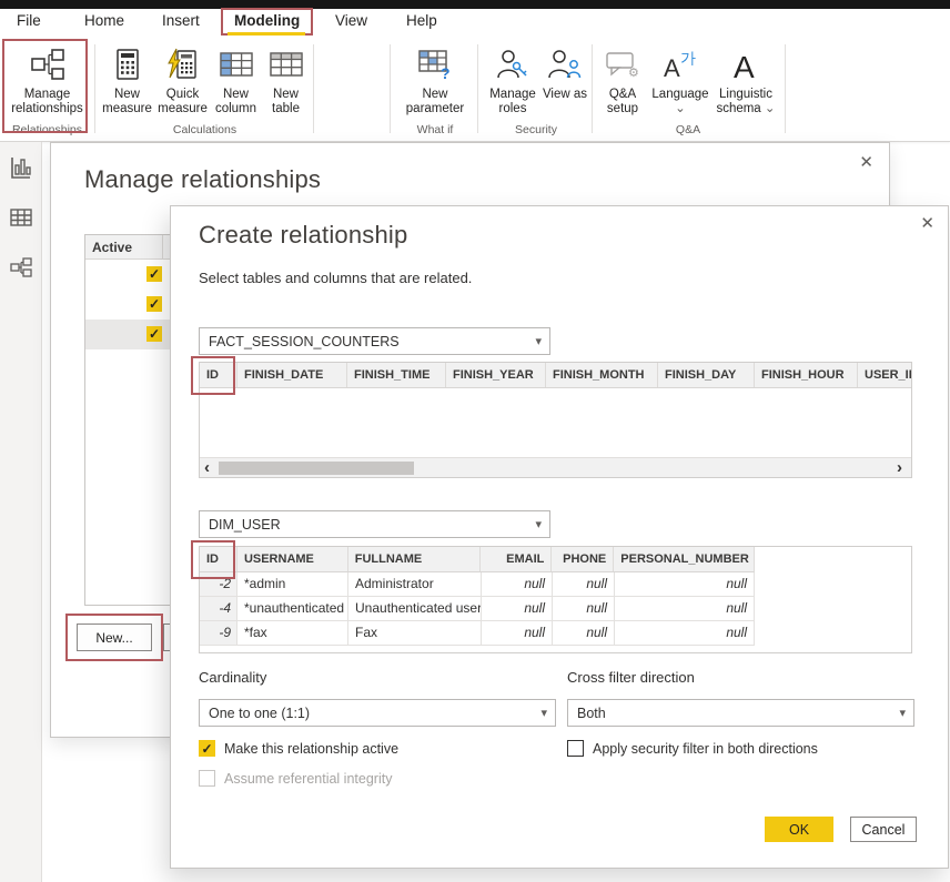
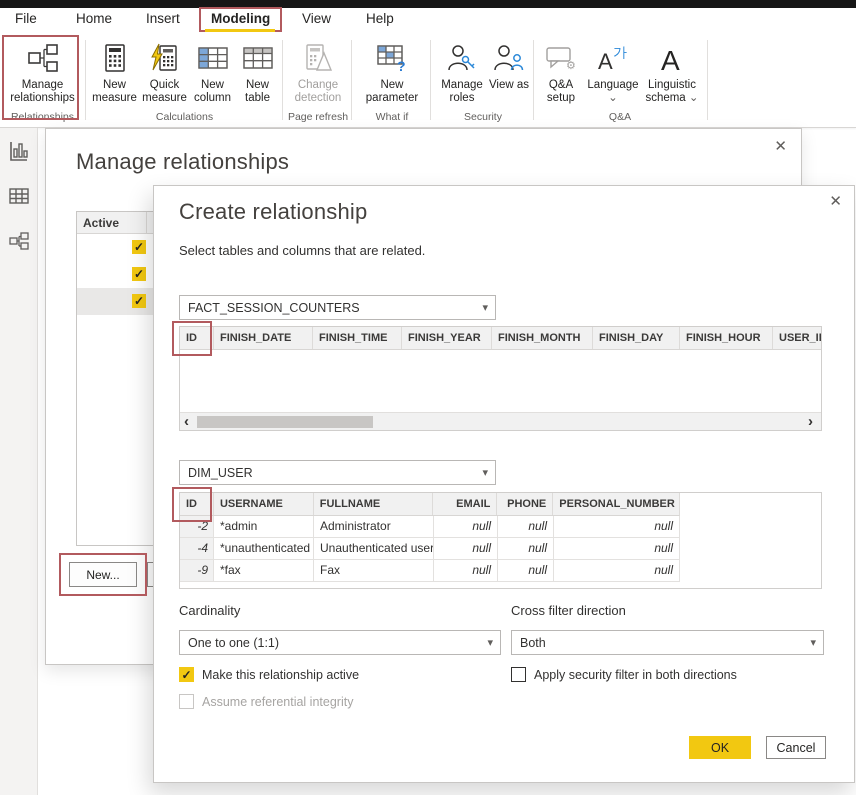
  File
  Home
  Insert
  Modeling
  View
  Help
  Manage relationships
  Relationships
  New measure
  Quick measure
  New column
  New table
  Calculations
+ Change detection
+ Page refresh
  ?
  New parameter
  What if
  Manage roles
  View as
  Security
  ⚙
  Q&A setup
  A
  가
  Language
  ⌄
  A
  Linguistic schema ⌄
  Q&A
  ✕
  Manage relationships
  Active
  ✓
  ✓
  ✓
  New...
  ✕
  Create relationship
  Select tables and columns that are related.
  FACT_SESSION_COUNTERS
  ▾
  ID
  FINISH_DATE
  FINISH_TIME
  FINISH_YEAR
  FINISH_MONTH
  FINISH_DAY
  FINISH_HOUR
  USER_I
  ‹
  ›
  DIM_USER
  ▾
  ID
  USERNAME
  FULLNAME
  EMAIL
  PHONE
  PERSONAL_NUMBER
  -2
  *admin
  Administrator
  null
  null
  null
  -4
  *unauthenticated
  Unauthenticated user
  null
  null
  null
  -9
  *fax
  Fax
  null
  null
  null
  Cardinality
  One to one (1:1)
  ▾
  Cross filter direction
  Both
  ▾
  ✓
  Make this relationship active
  Apply security filter in both directions
  Assume referential integrity
  OK
  Cancel
